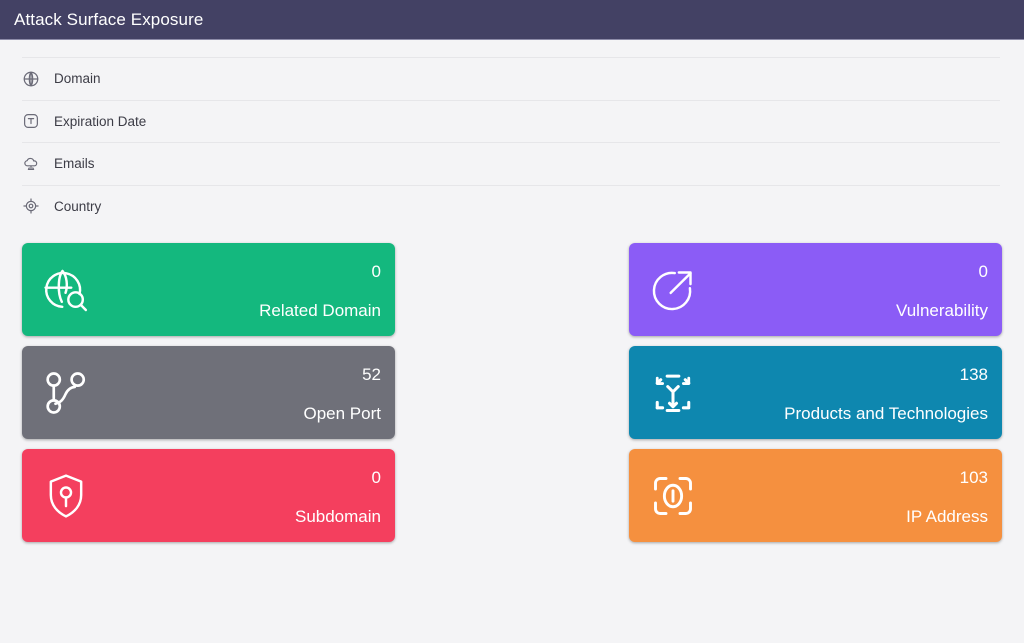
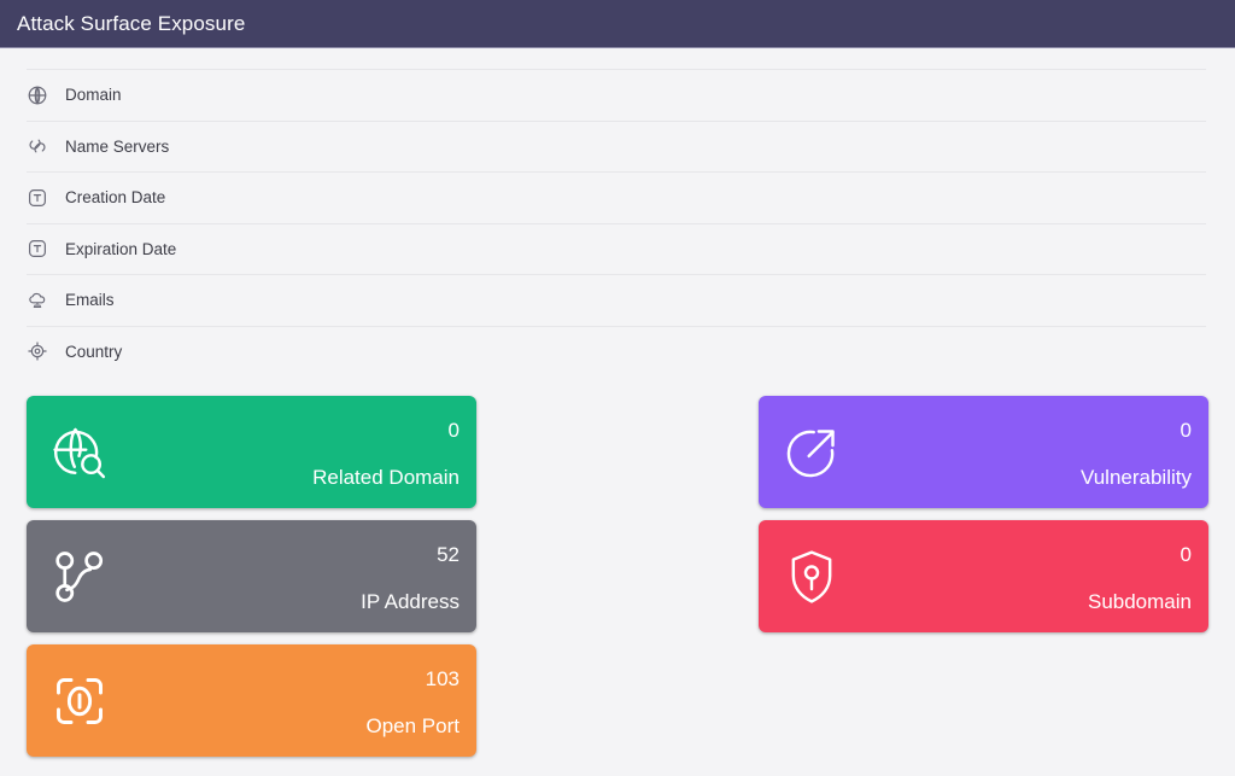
  Attack Surface Exposure
  Domain
+ Name Servers
+ Creation Date
  Expiration Date
  Emails
  Country
  0
  Related Domain
  0
  Vulnerability
  52
- Open Port
+ IP Address
- 138
- Products and Technologies
  0
  Subdomain
  103
- IP Address
+ Open Port
